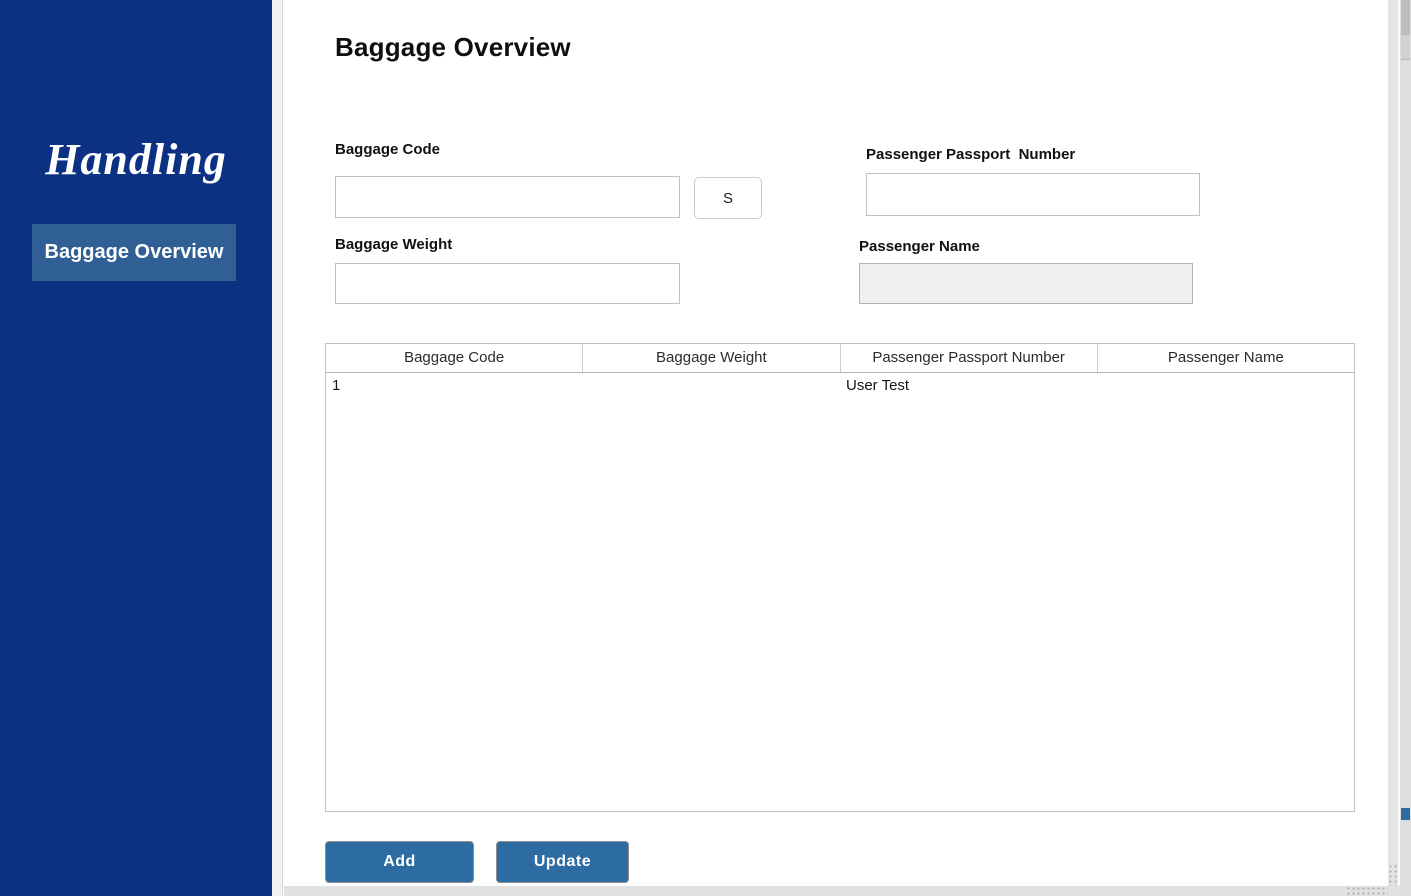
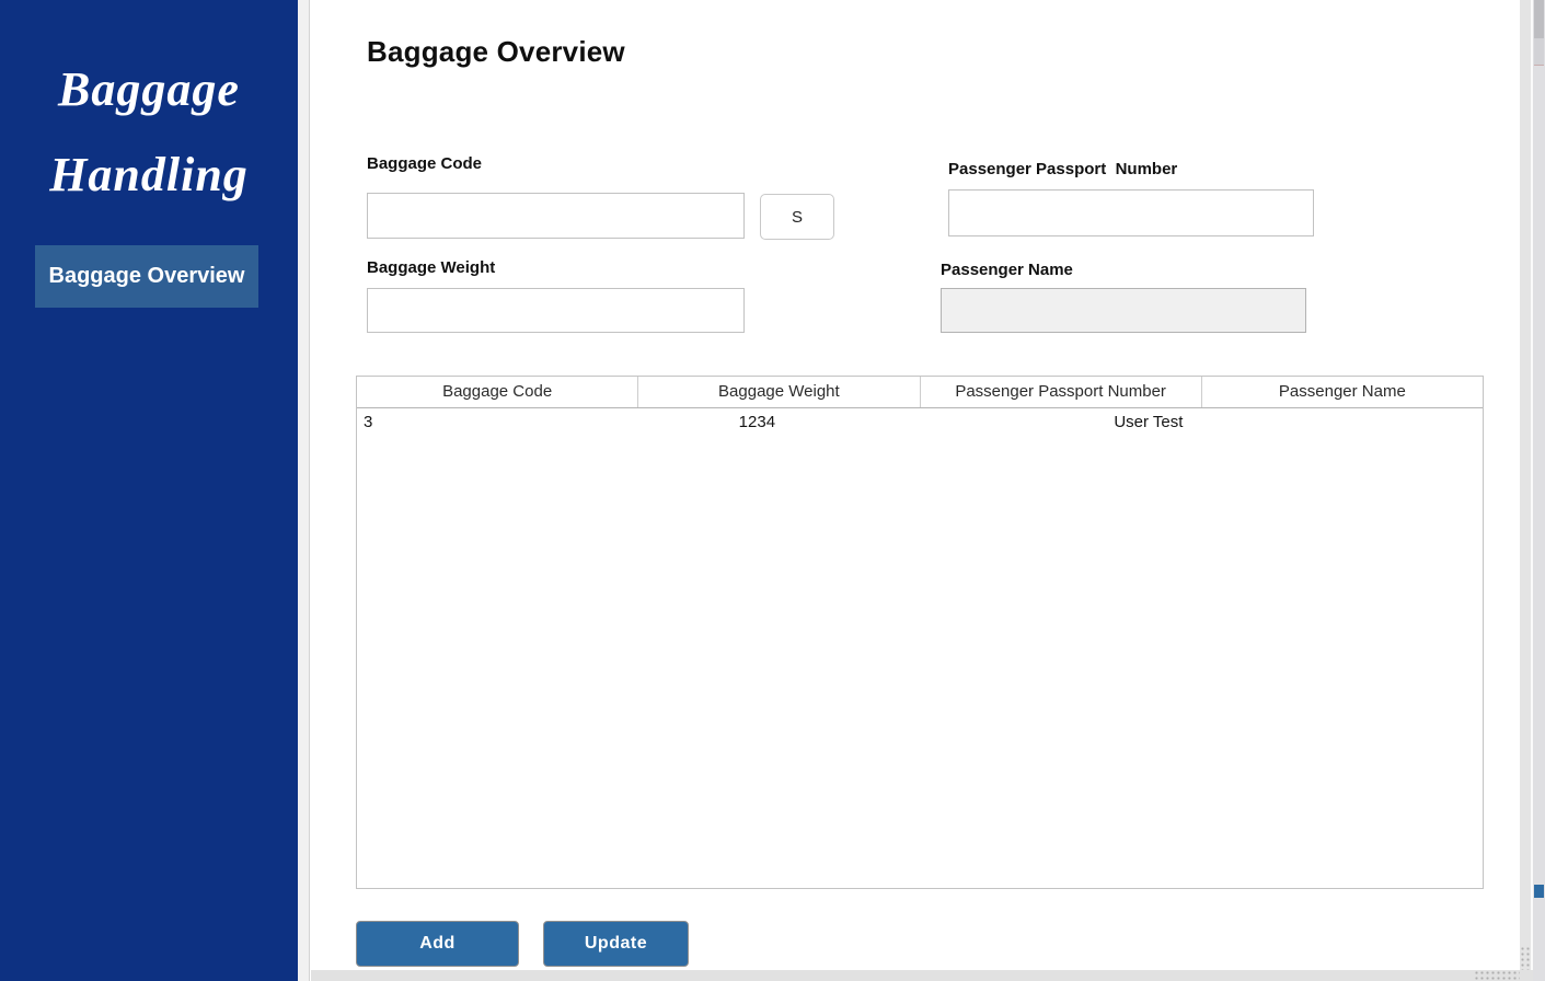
+ Baggage
  Handling
  Baggage Overview
  Baggage Overview
  Baggage Code
  S
  Passenger Passport Number
  Baggage Weight
  Passenger Name
  Baggage Code
  Baggage Weight
  Passenger Passport Number
  Passenger Name
- 1
+ 3
+ 1234
  User Test
  Add
  Update
